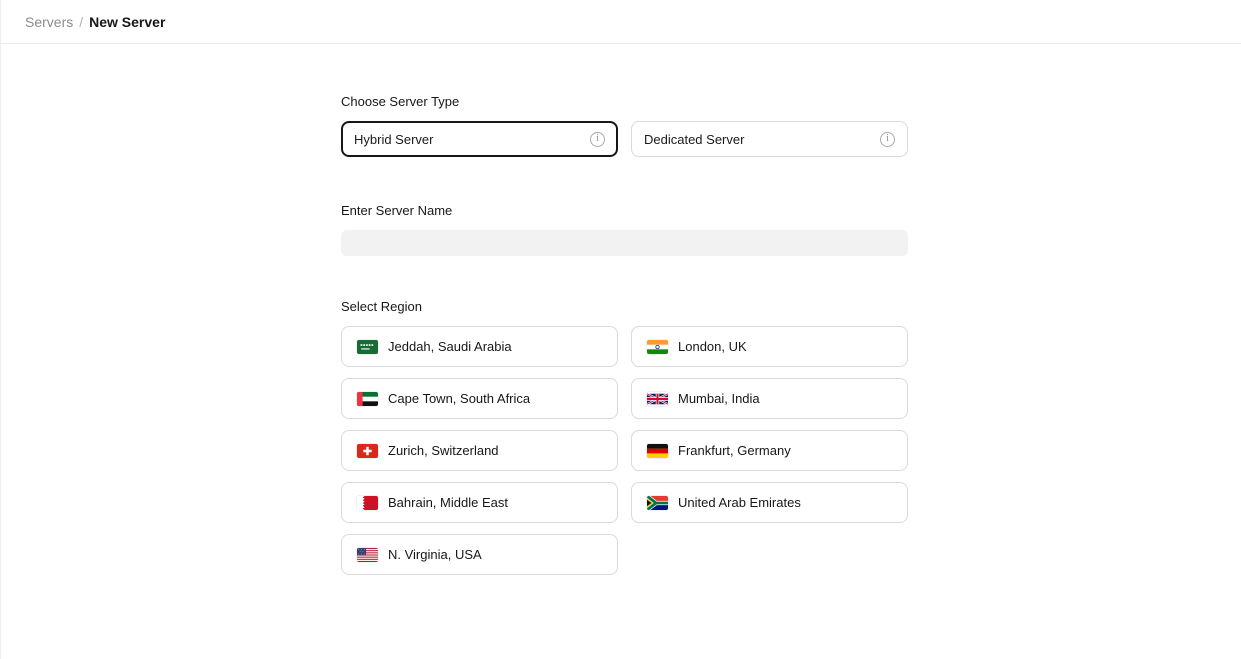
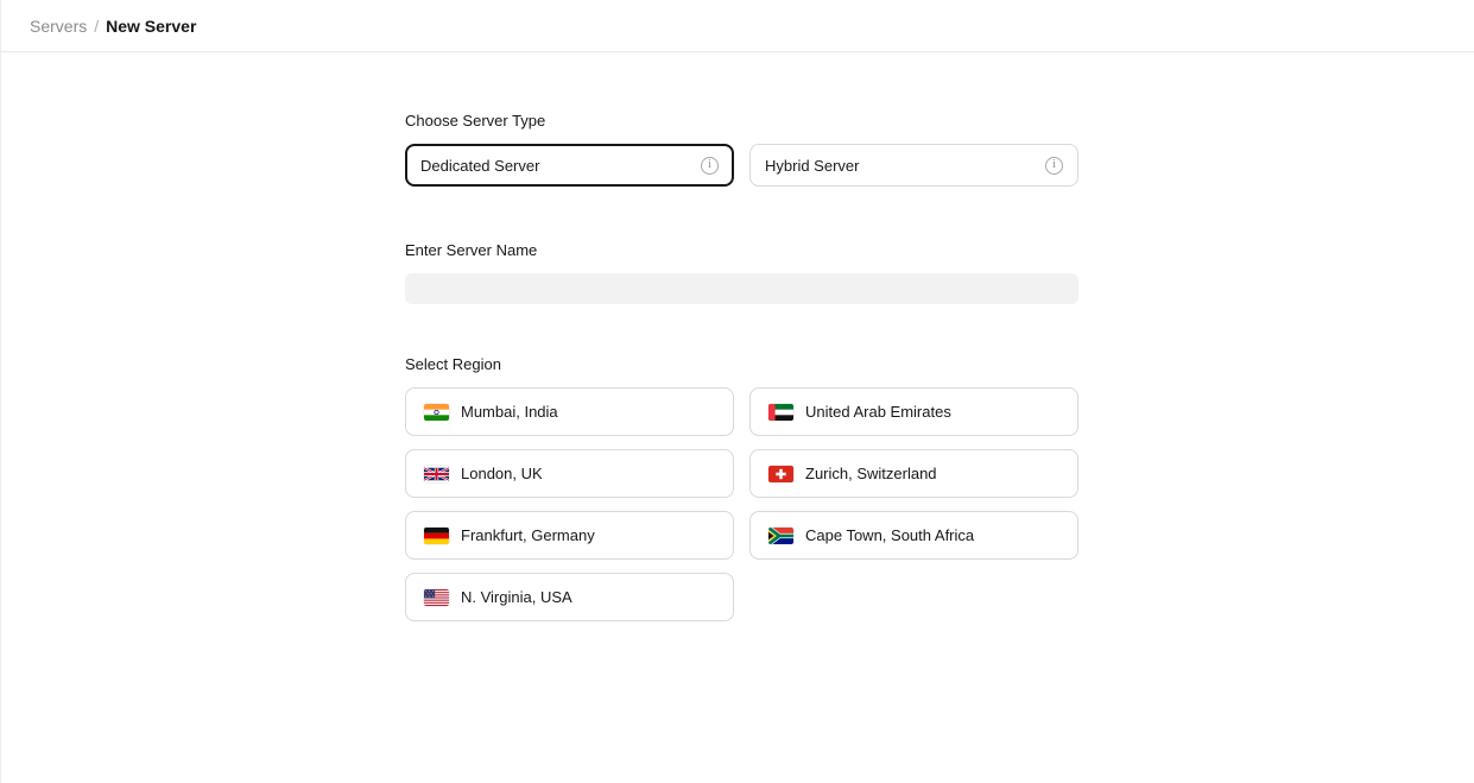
  Servers
  /
  New Server
  Choose Server Type
- Hybrid Server
+ Dedicated Server
  i
- Dedicated Server
+ Hybrid Server
  i
  Enter Server Name
  Select Region
- Jeddah, Saudi Arabia
- London, UK
+ Mumbai, India
- Cape Town, South Africa
+ United Arab Emirates
- Mumbai, India
+ London, UK
  Zurich, Switzerland
  Frankfurt, Germany
- Bahrain, Middle East
- United Arab Emirates
+ Cape Town, South Africa
  N. Virginia, USA
